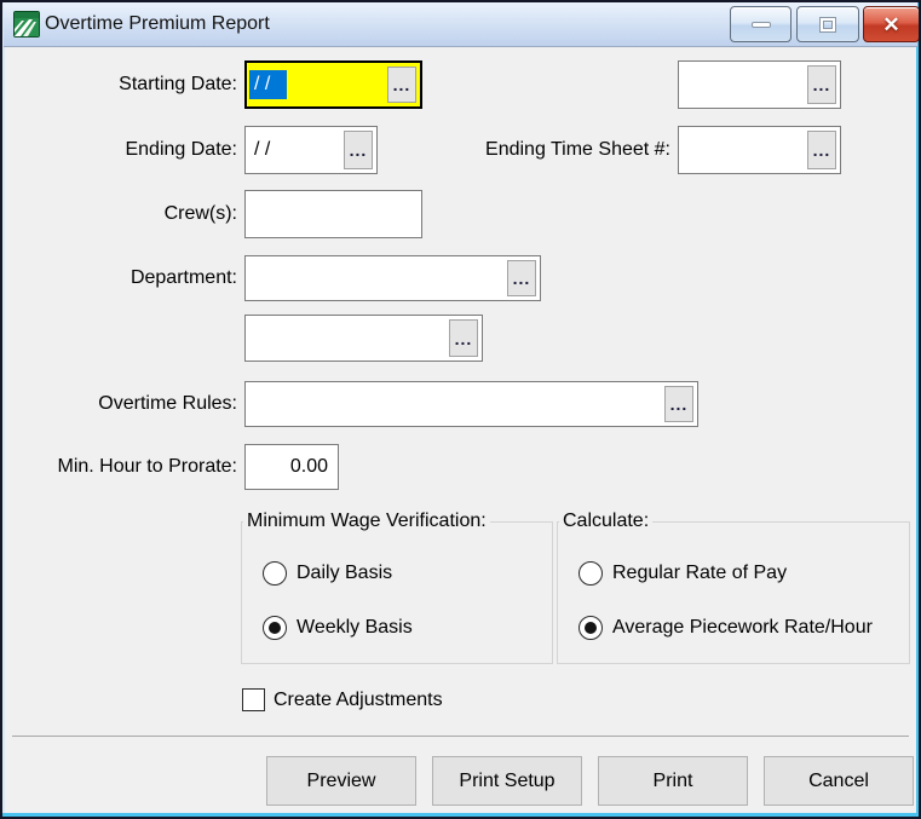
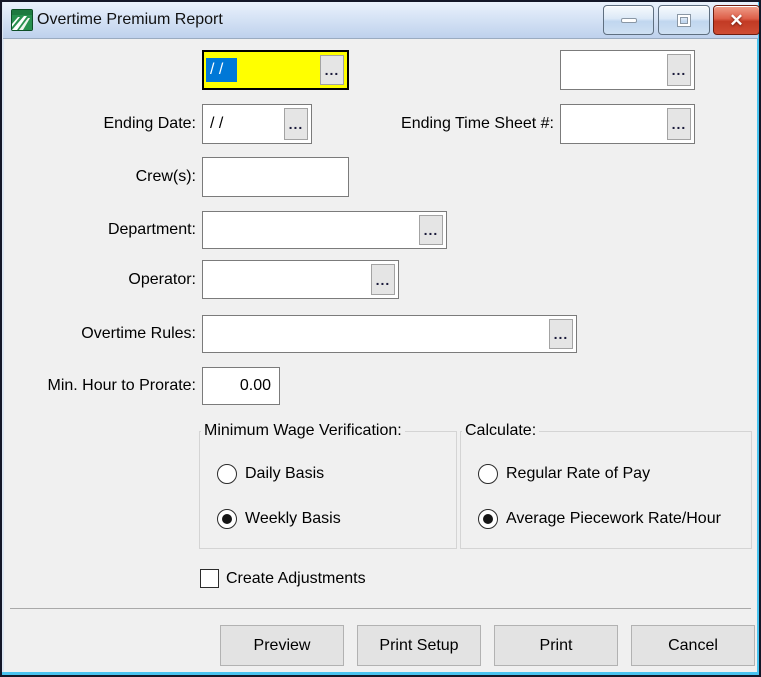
  Overtime Premium Report
  ✕
- Starting Date:
  / /
  ...
  ...
  Ending Date:
  / /
  ...
  Ending Time Sheet #:
  ...
  Crew(s):
  Department:
  ...
+ Operator:
  ...
  Overtime Rules:
  ...
  Min. Hour to Prorate:
  0.00
  Minimum Wage Verification:
  Daily Basis
  Weekly Basis
  Calculate:
  Regular Rate of Pay
  Average Piecework Rate/Hour
  Create Adjustments
  Preview
  Print Setup
  Print
  Cancel
